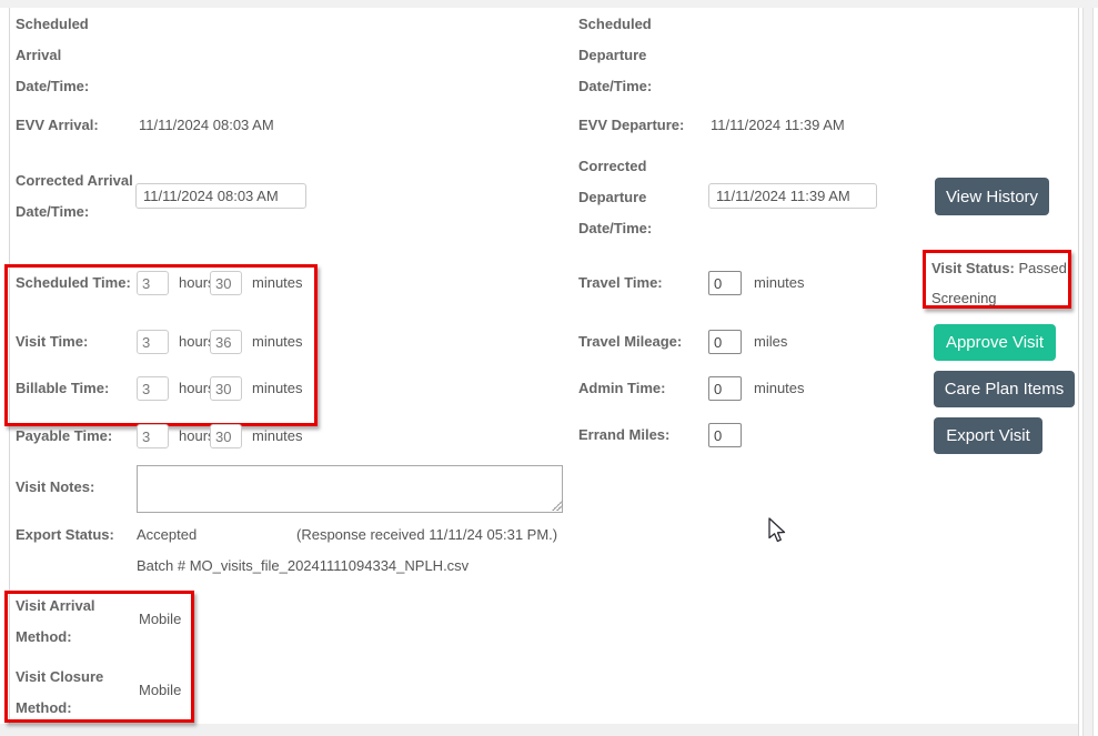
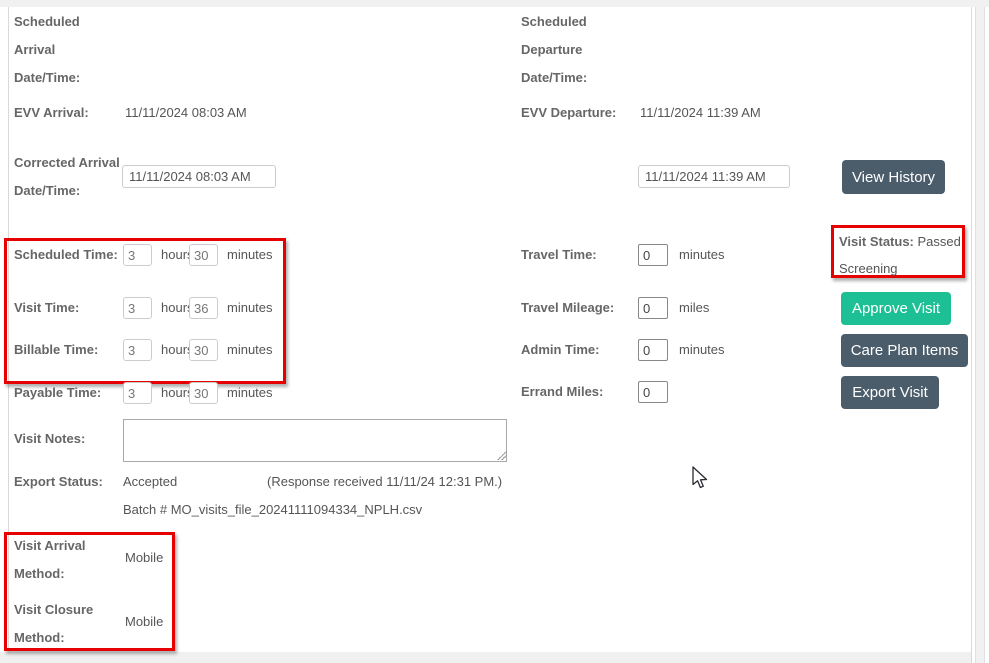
  Scheduled Arrival Date/Time:
  EVV Arrival:
  11/11/2024 08:03 AM
  Corrected Arrival Date/Time:
  11/11/2024 08:03 AM
  Scheduled Time:
  3
  hour
  30
  minutes
  Visit Time:
  3
  hour
  36
  minutes
  Billable Time:
  3
  hour
  30
  minutes
  Payable Time:
  3
  hour
  30
  minutes
  Visit Notes:
  Export Status:
  Accepted
- (Response received 11/11/24 05:31 PM.)
+ (Response received 11/11/24 12:31 PM.)
  Batch # MO_visits_file_20241111094334_NPLH.csv
  Visit Arrival Method:
  Mobile
  Visit Closure Method:
  Mobile
  Scheduled Departure Date/Time:
  EVV Departure:
  11/11/2024 11:39 AM
- Corrected Departure Date/Time:
  11/11/2024 11:39 AM
  View History
  Travel Time:
  0
  minutes
  Travel Mileage:
  0
  miles
  Admin Time:
  0
  minutes
  Errand Miles:
  0
  Visit Status: Passed Screening
  Approve Visit
  Care Plan Items
  Export Visit
